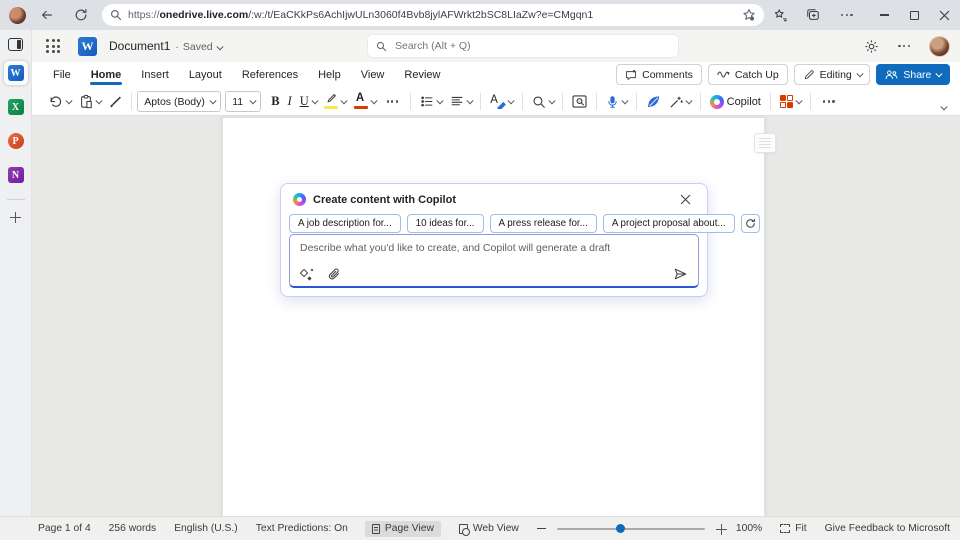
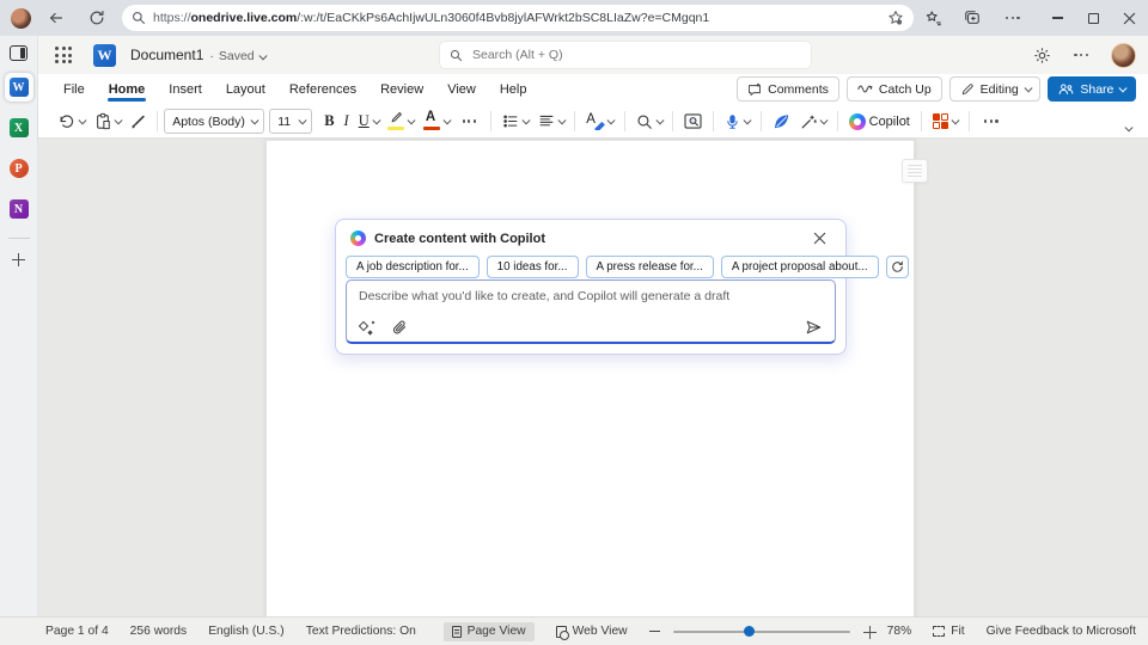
  https://onedrive.live.com/:w:/t/EaCKkPs6AchIjwULn3060f4Bvb8jylAFWrkt2bSC8LIaZw?e=CMgqn1
  W
  X
  P
  N
  W
  Document1
  ·
  Saved
  Search (Alt + Q)
  File
  Home
  Insert
  Layout
  References
- Help
+ Review
  View
- Review
+ Help
  Comments
  Catch Up
  Editing
  Share
  Aptos (Body)
  11
  B
  I
  U
  A
  A
  Copilot
  Create content with Copilot
  A job description for...
  10 ideas for...
  A press release for...
  A project proposal about...
  Describe what you'd like to create, and Copilot will generate a draft
  Page 1 of 4
  256 words
  English (U.S.)
  Text Predictions: On
  Page View
  Web View
- 100%
+ 78%
  Fit
  Give Feedback to Microsoft
